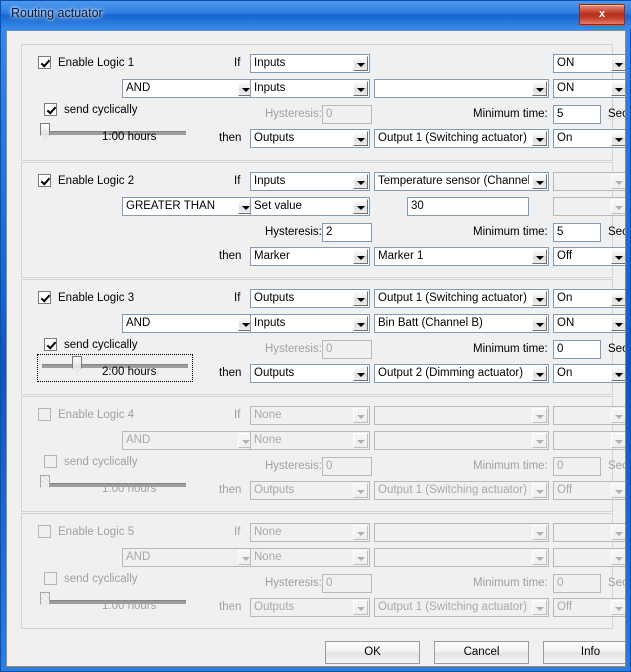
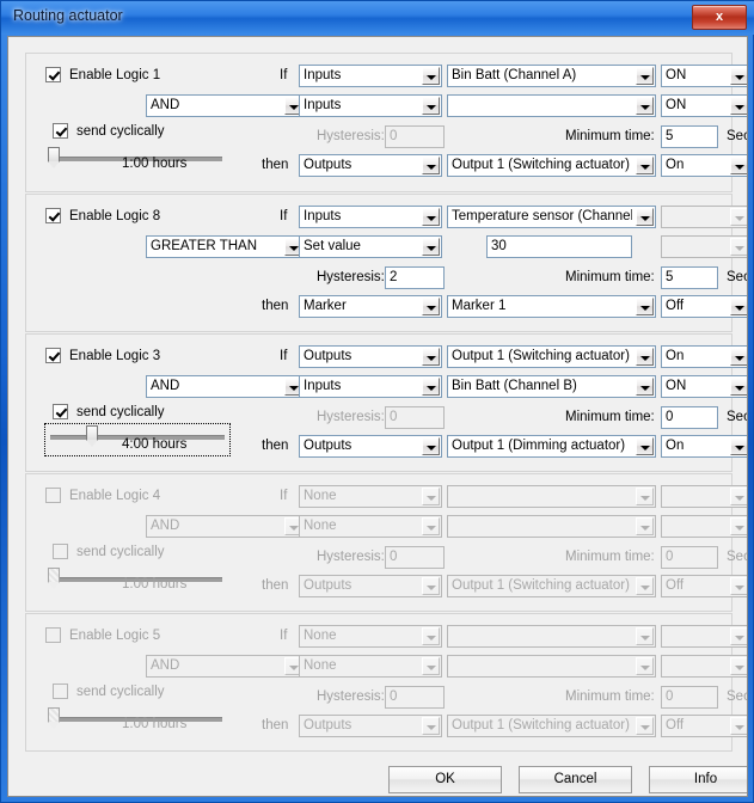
  Routing actuator
  x
  Enable Logic 1
  If
  AND
  send cyclically
  1:00 hours
  then
  Hysteresis:
  0
  Minimum time:
  5
  Sec
  Inputs
+ Bin Batt (Channel A)
  ON
  Inputs
  ON
  Outputs
  Output 1 (Switching actuator)
  On
- Enable Logic 2
+ Enable Logic 8
  If
  GREATER THAN
  then
  Hysteresis:
  2
  Minimum time:
  5
  Sec
  Inputs
  Temperature sensor (Channel
  Set value
  30
  Marker
  Marker 1
  Off
  Enable Logic 3
  If
  AND
  send cyclically
- 2:00 hours
+ 4:00 hours
  then
  Hysteresis:
  0
  Minimum time:
  0
  Sec
  Outputs
  Output 1 (Switching actuator)
  On
  Inputs
  Bin Batt (Channel B)
  ON
  Outputs
- Output 2 (Dimming actuator)
+ Output 1 (Dimming actuator)
  On
  Enable Logic 4
  If
  AND
  send cyclically
  1:00 hours
  then
  Hysteresis:
  0
  Minimum time:
  0
  Sec
  None
  None
  Outputs
  Output 1 (Switching actuator)
  Off
  Enable Logic 5
  If
  AND
  send cyclically
  1:00 hours
  then
  Hysteresis:
  0
  Minimum time:
  0
  Sec
  None
  None
  Outputs
  Output 1 (Switching actuator)
  Off
  OK
  Cancel
  Info
